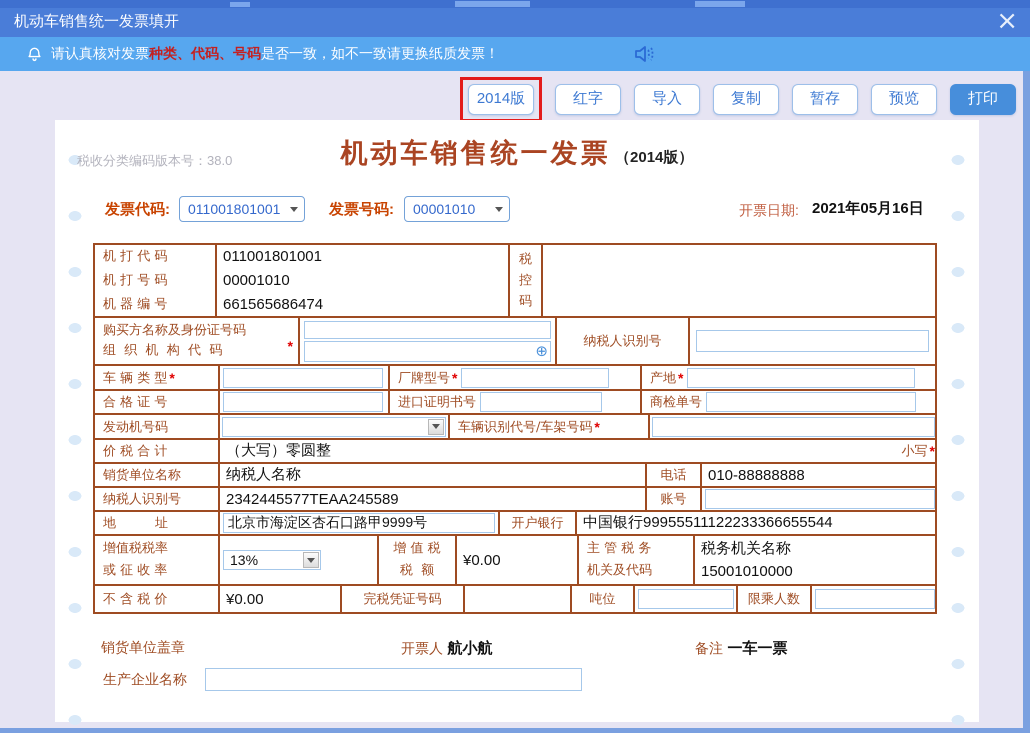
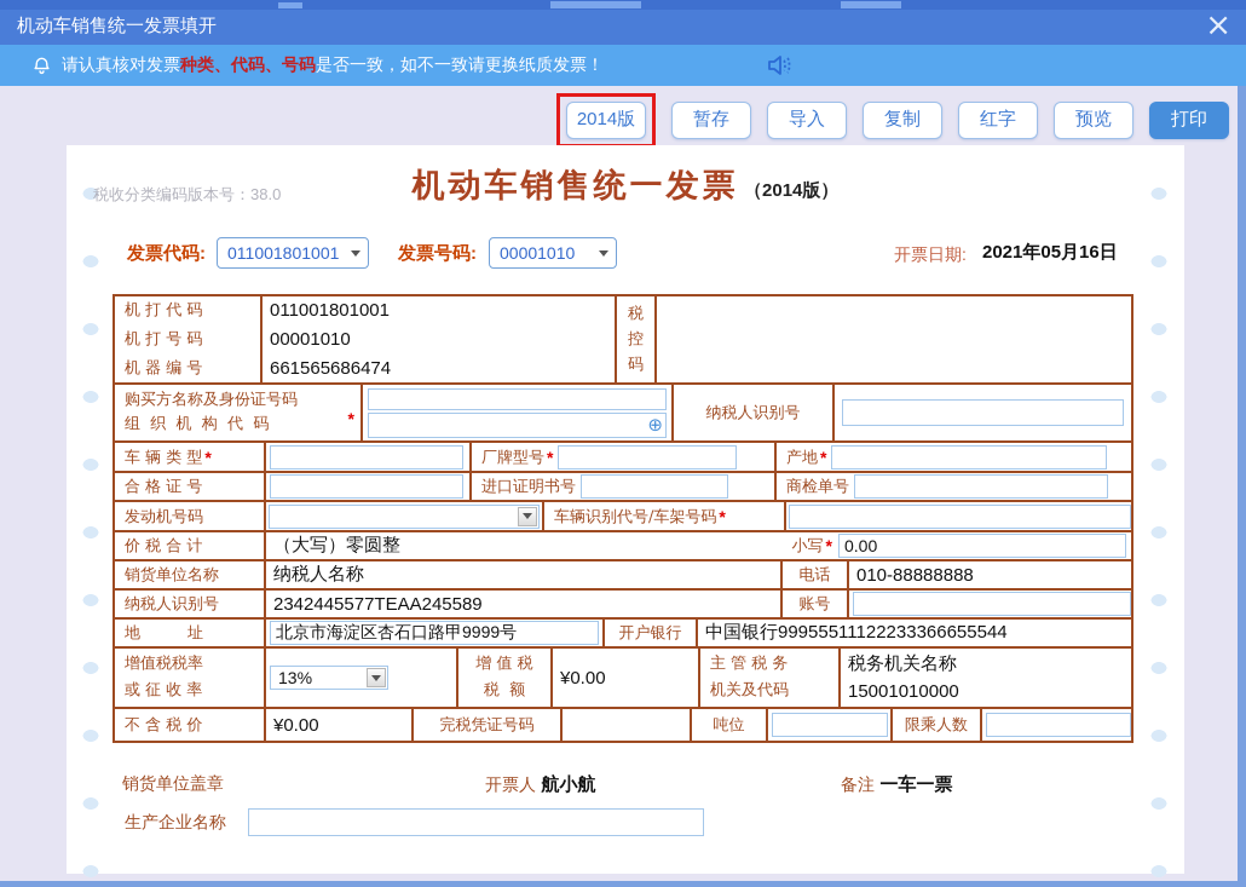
  机动车销售统一发票填开
  ×
  请认真核对发票
  种类、代码、号码
  是否一致，如不一致请更换纸质发票！
  2014版
- 红字
+ 暂存
  导入
  复制
- 暂存
+ 红字
  预览
  打印
  税收分类编码版本号：38.0
  机动车销售统一发票 （2014版）
  发票代码:
  011001801001
  发票号码:
  00001010
  开票日期:
  2021年05月16日
  机 打 代 码
  机 打 号 码
  机 器 编 号
  011001801001
  00001010
  661565686474
  税控码
  购买方名称及身份证号码
  组 织 机 构 代 码
  *
  ⊕
  纳税人识别号
  车 辆 类 型
  *
  厂牌型号
  *
  产地
  *
  合 格 证 号
  进口证明书号
  商检单号
  发动机号码
  车辆识别代号/车架号码
  *
  价 税 合 计
  （大写）零圆整
  小写
  *
+ 0.00
  销货单位名称
  纳税人名称
  电话
  010-88888888
  纳税人识别号
  2342445577TEAA245589
  账号
  地 址
  北京市海淀区杏石口路甲9999号
  开户银行
  中国银行99955511122233366655544
  增值税税率
  或 征 收 率
  13%
  增 值 税
  税 额
  ¥0.00
  主 管 税 务
  机关及代码
  税务机关名称
  15001010000
  不 含 税 价
  ¥0.00
  完税凭证号码
  吨位
  限乘人数
  销货单位盖章
  开票人 航小航
  备注 一车一票
  生产企业名称
